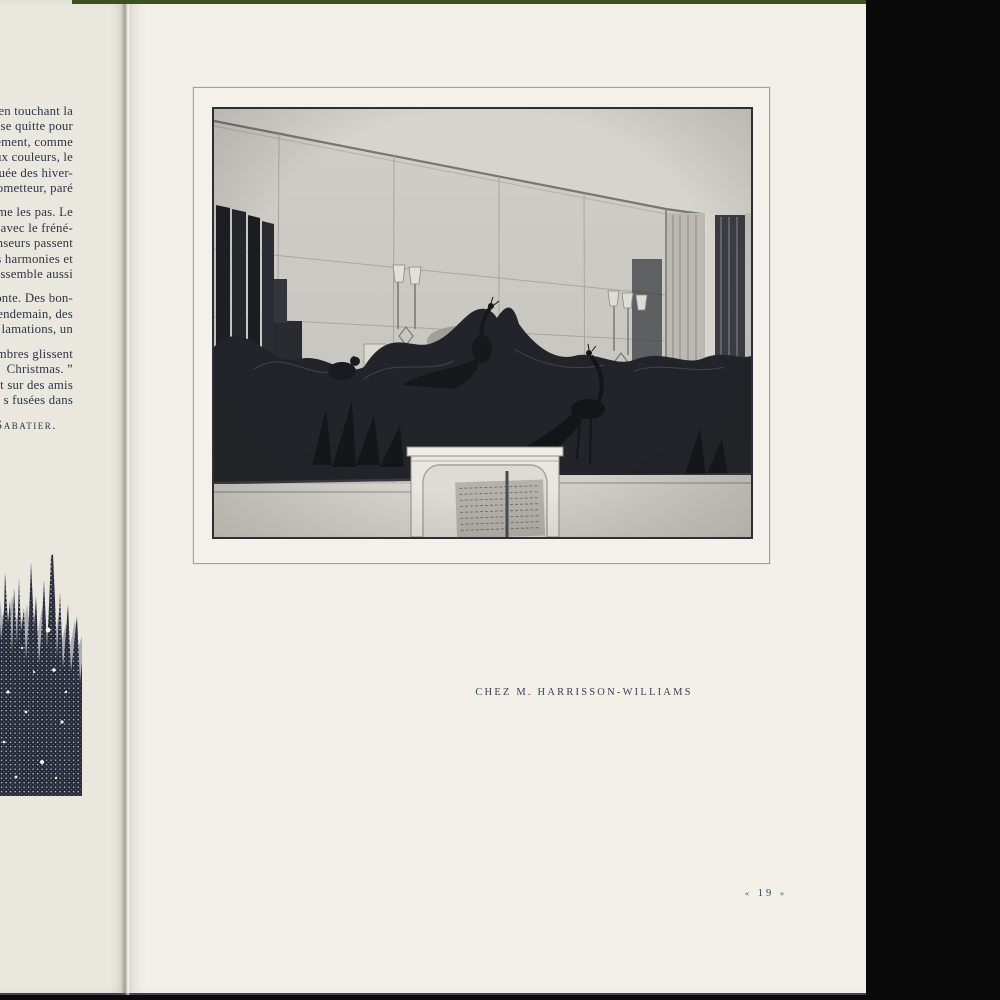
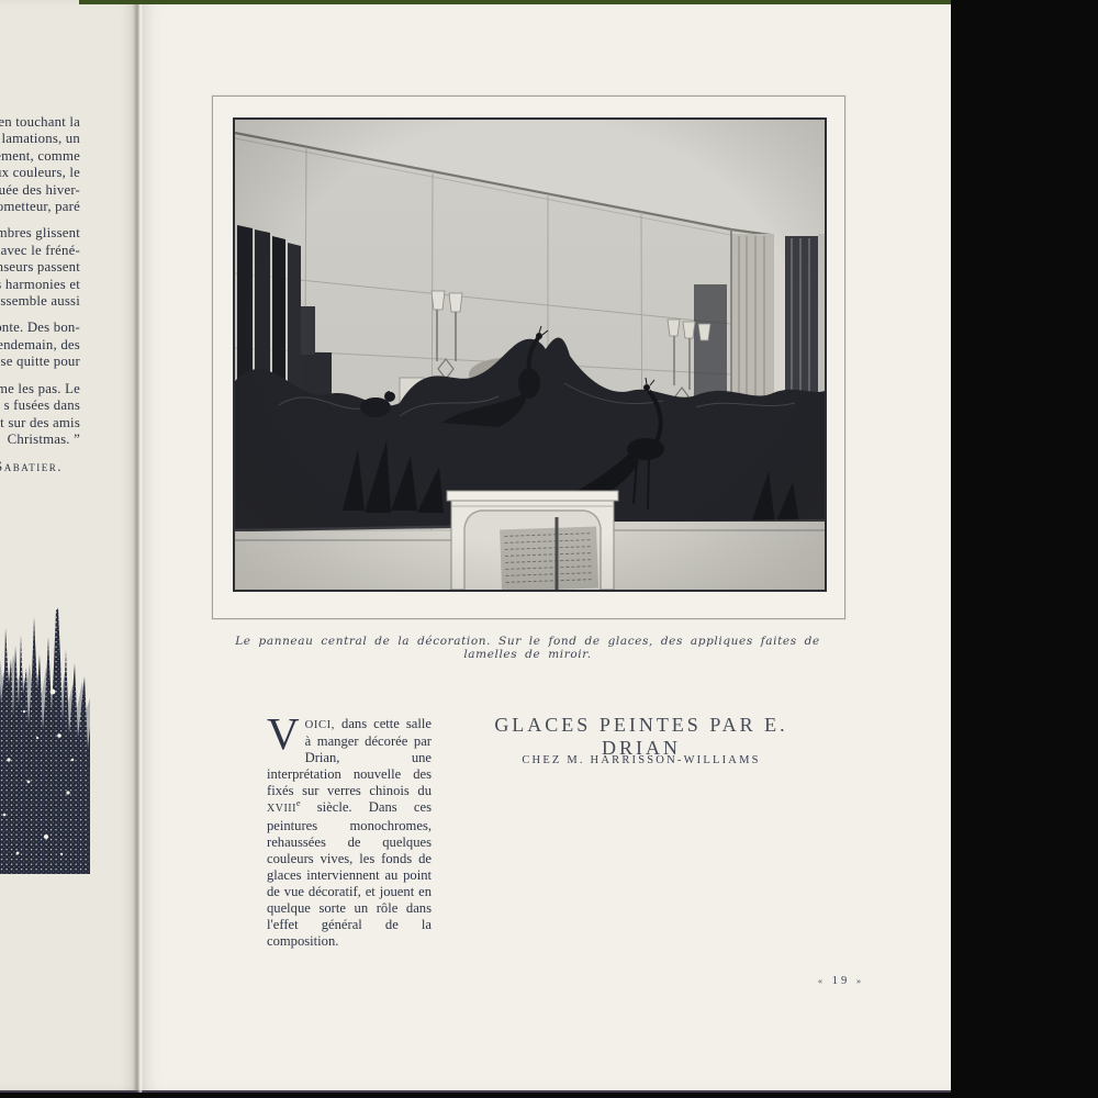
  en touchant la
- se quitte pour
+ lamations, un
  ment, comme
  x couleurs, le
  uée des hiver-
  ometteur, paré
- me les pas. Le
+ mbres glissent
  avec le fréné-
  seurs passent
  harmonies et
  ssemble aussi
  nte. Des bon-
  endemain, des
- lamations, un
+ se quitte pour
- mbres glissent
+ me les pas. Le
- Christmas. ”
+ s fusées dans
  t sur des amis
- s fusées dans
+ Christmas. ”
  abatier.
+ Le panneau central de la décoration. Sur le fond de glaces, des appliques faites de lamelles de miroir.
+ GLACES PEINTES PAR E. DRIAN
  CHEZ M. HARRISSON-WILLIAMS
+ V
+ OICI, dans cette salle à manger décorée par Drian, une interprétation nouvelle des fixés sur verres chinois du XVIIIe siècle. Dans ces peintures monochromes, rehaussées de quelques couleurs vives, les fonds de glaces interviennent au point de vue décoratif, et jouent en quelque sorte un rôle dans l'effet général de la composition.
  « 19 »
